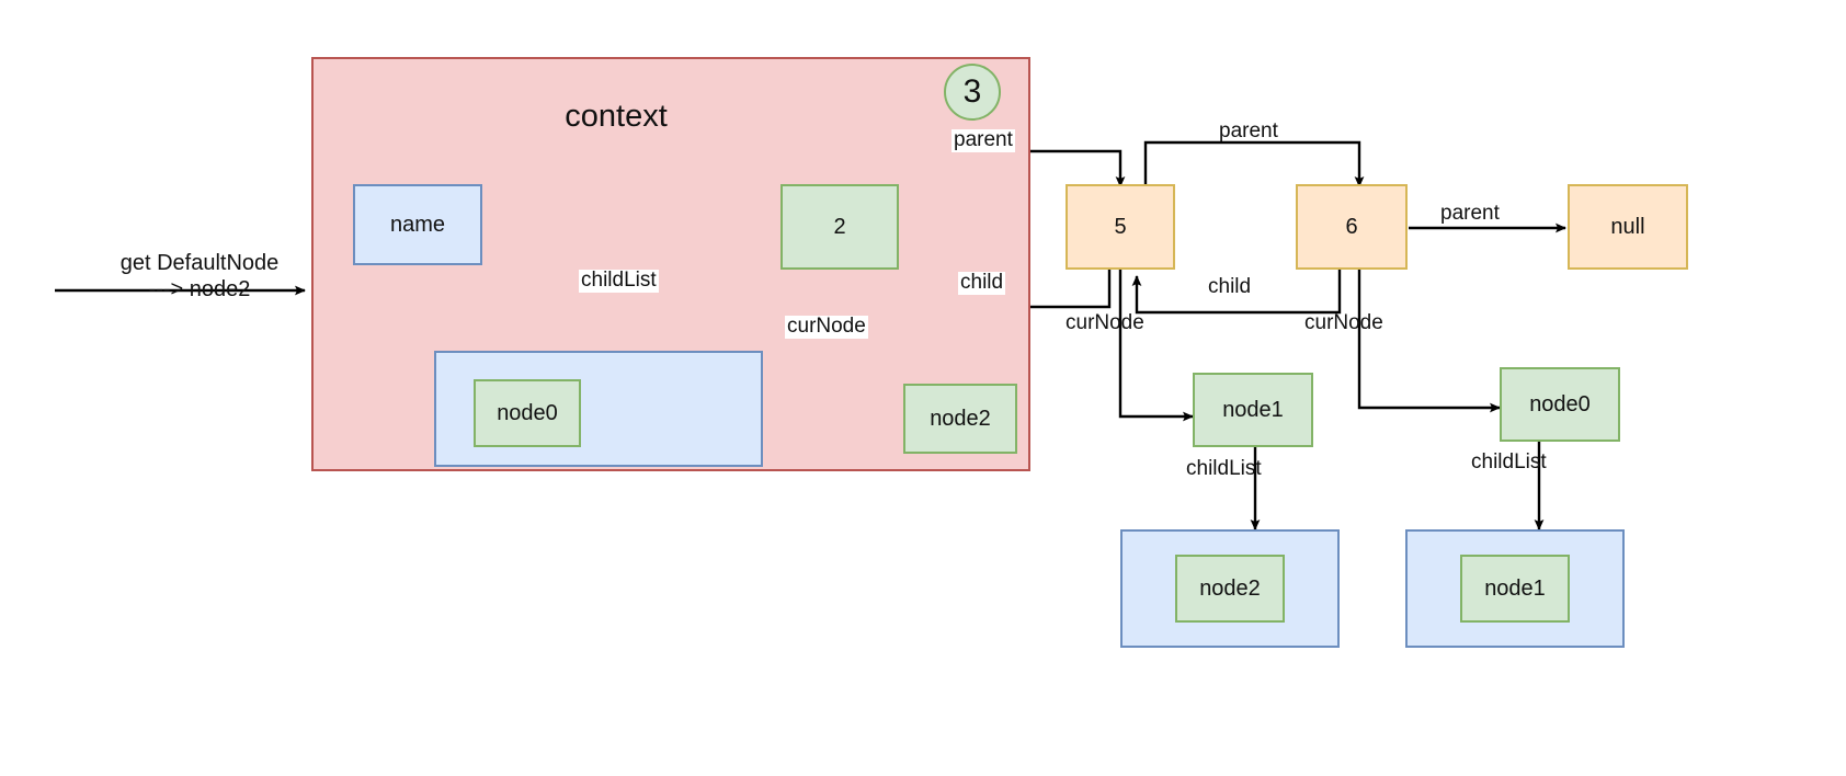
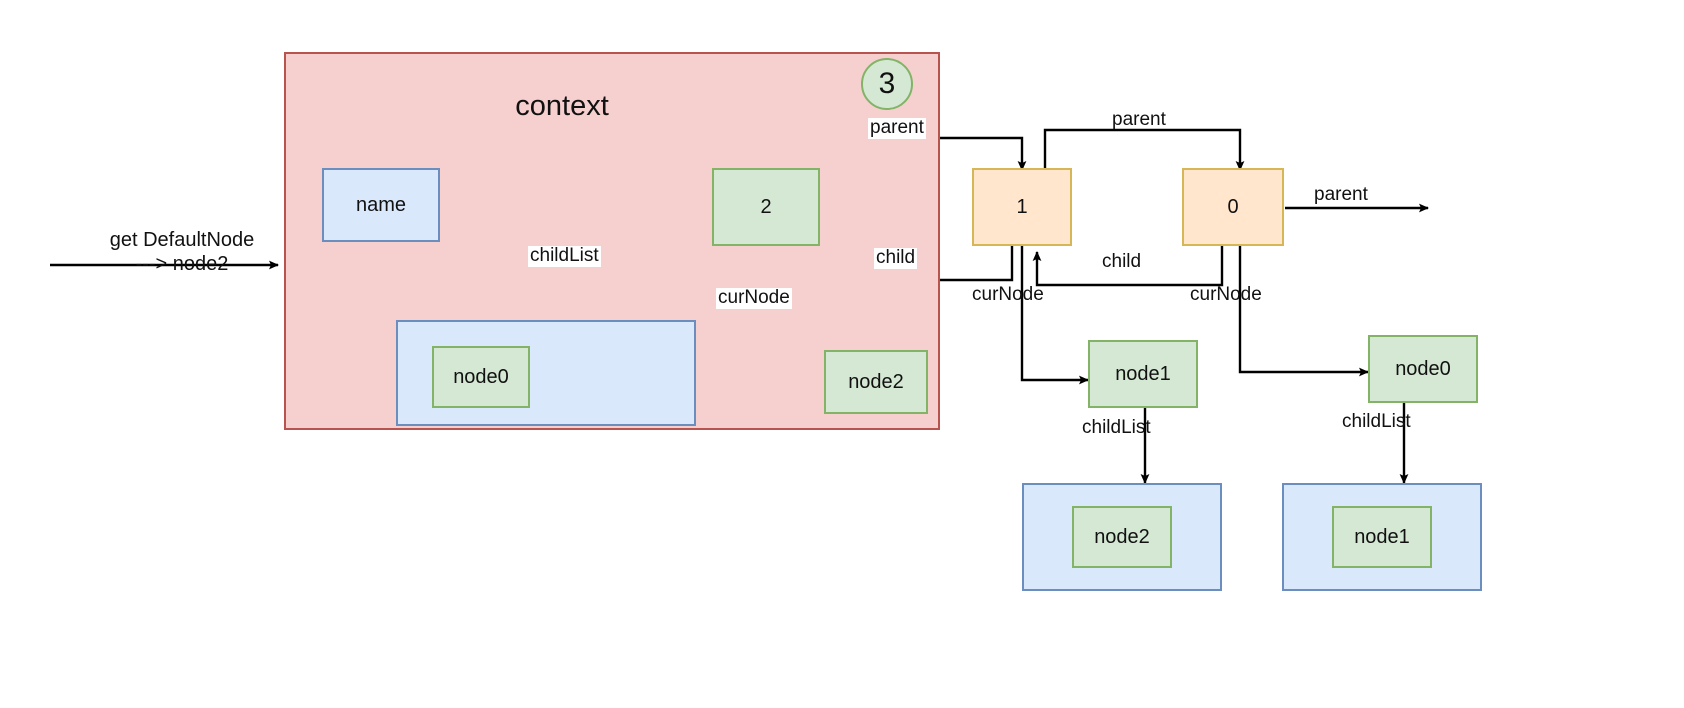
  get DefaultNode
  ---> node2
  context
  3
  name
  2
  node0
  node2
- 5
+ 1
- 6
+ 0
- null
  node1
  node0
  node2
  node1
  childList
  curNode
  parent
  child
  parent
  child
  parent
  curNode
  curNode
  childList
  childList
